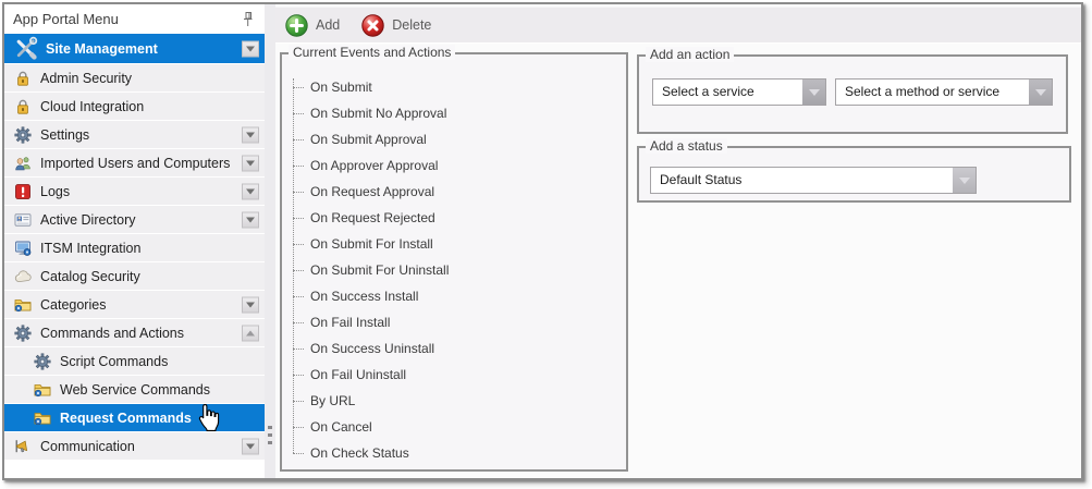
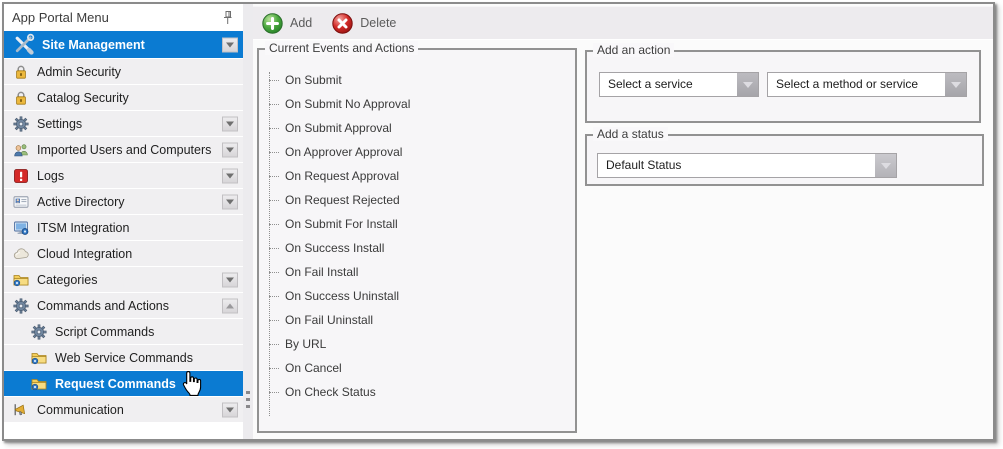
  App Portal Menu
  Site Management
  Admin Security
- Cloud Integration
+ Catalog Security
  Settings
  Imported Users and Computers
  Logs
  Active Directory
  ITSM Integration
- Catalog Security
+ Cloud Integration
  Categories
  Commands and Actions
  Script Commands
  Web Service Commands
  Request Commands
  Communication
  Add
  Delete
  Current Events and Actions
  On Submit
  On Submit No Approval
  On Submit Approval
  On Approver Approval
  On Request Approval
  On Request Rejected
  On Submit For Install
- On Submit For Uninstall
  On Success Install
  On Fail Install
  On Success Uninstall
  On Fail Uninstall
  By URL
  On Cancel
  On Check Status
  Add an action
  Select a service
  Select a method or service
  Add a status
  Default Status
